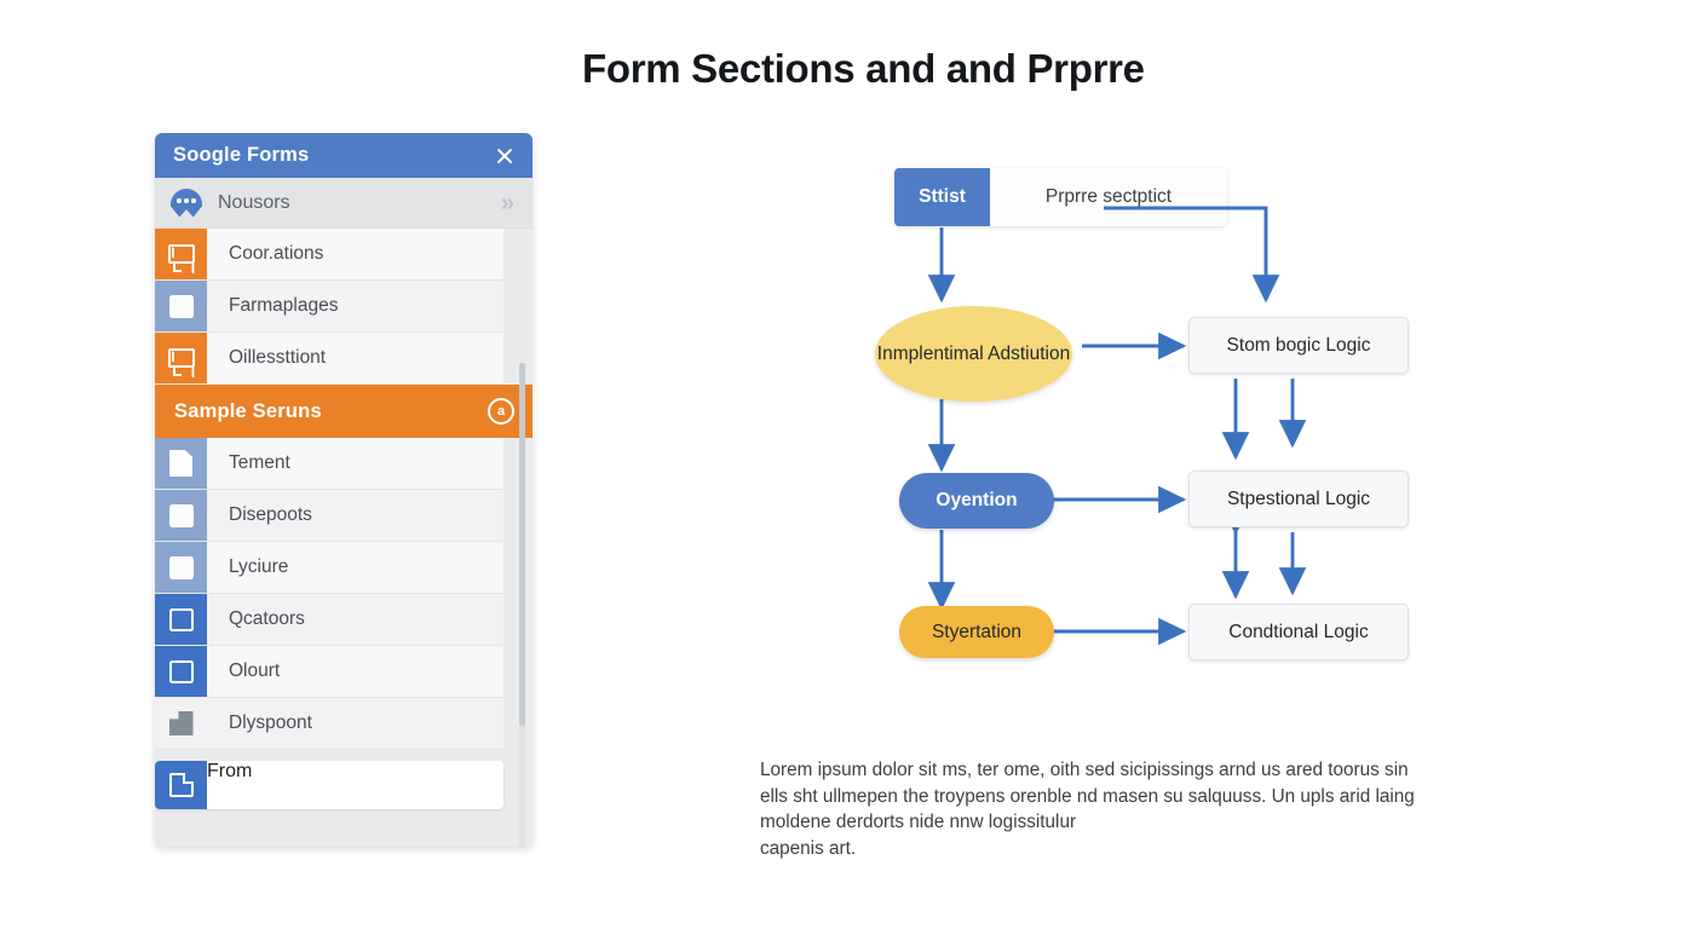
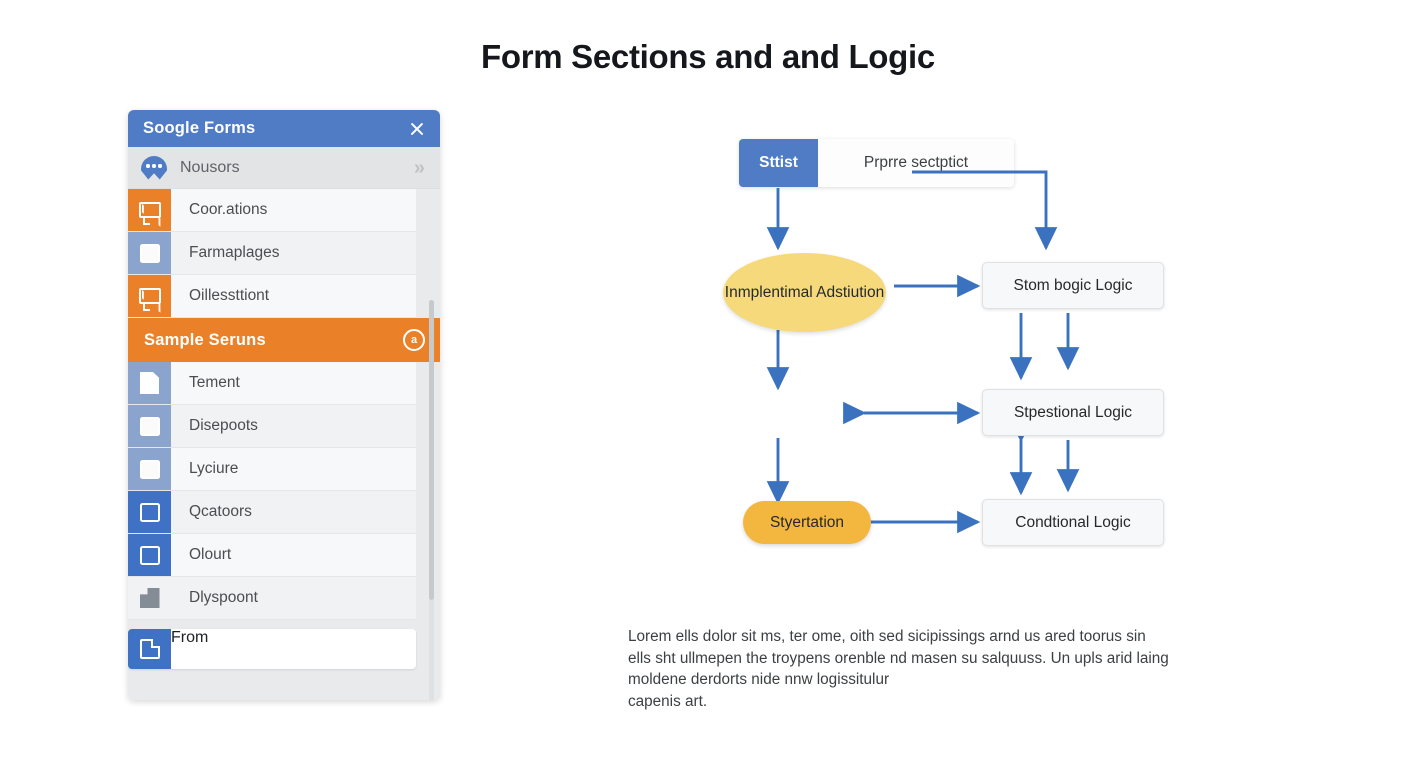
- Form Sections and and Prprre
+ Form Sections and and Logic
  Soogle Forms
  Nousors
  »
  Coor.ations
  Farmaplages
  Oillessttiont
  Sample Seruns
  a
  Tement
  Disepoots
  Lyciure
  Qcatoors
  Olourt
  Dlyspoont
  From
  Sttist
  Prprre sectptict
  Inmplentimal Adstiution
  Stom bogic Logic
- Oyention
  Stpestional Logic
  Styertation
  Condtional Logic
- Lorem ipsum dolor sit ms, ter ome, oith sed sicipissings arnd us ared toorus sin
+ Lorem ells dolor sit ms, ter ome, oith sed sicipissings arnd us ared toorus sin
  ells sht ullmepen the troypens orenble nd masen su salquuss. Un upls arid laing
  moldene derdorts nide nnw logissitulur
  capenis art.
